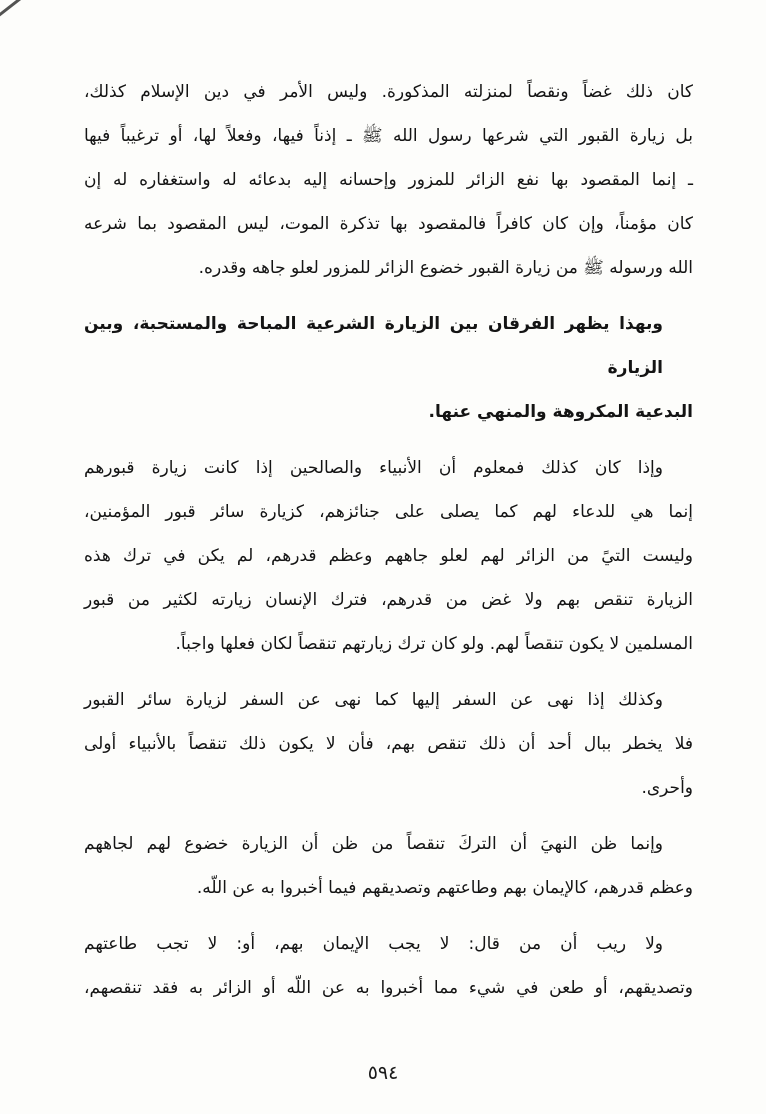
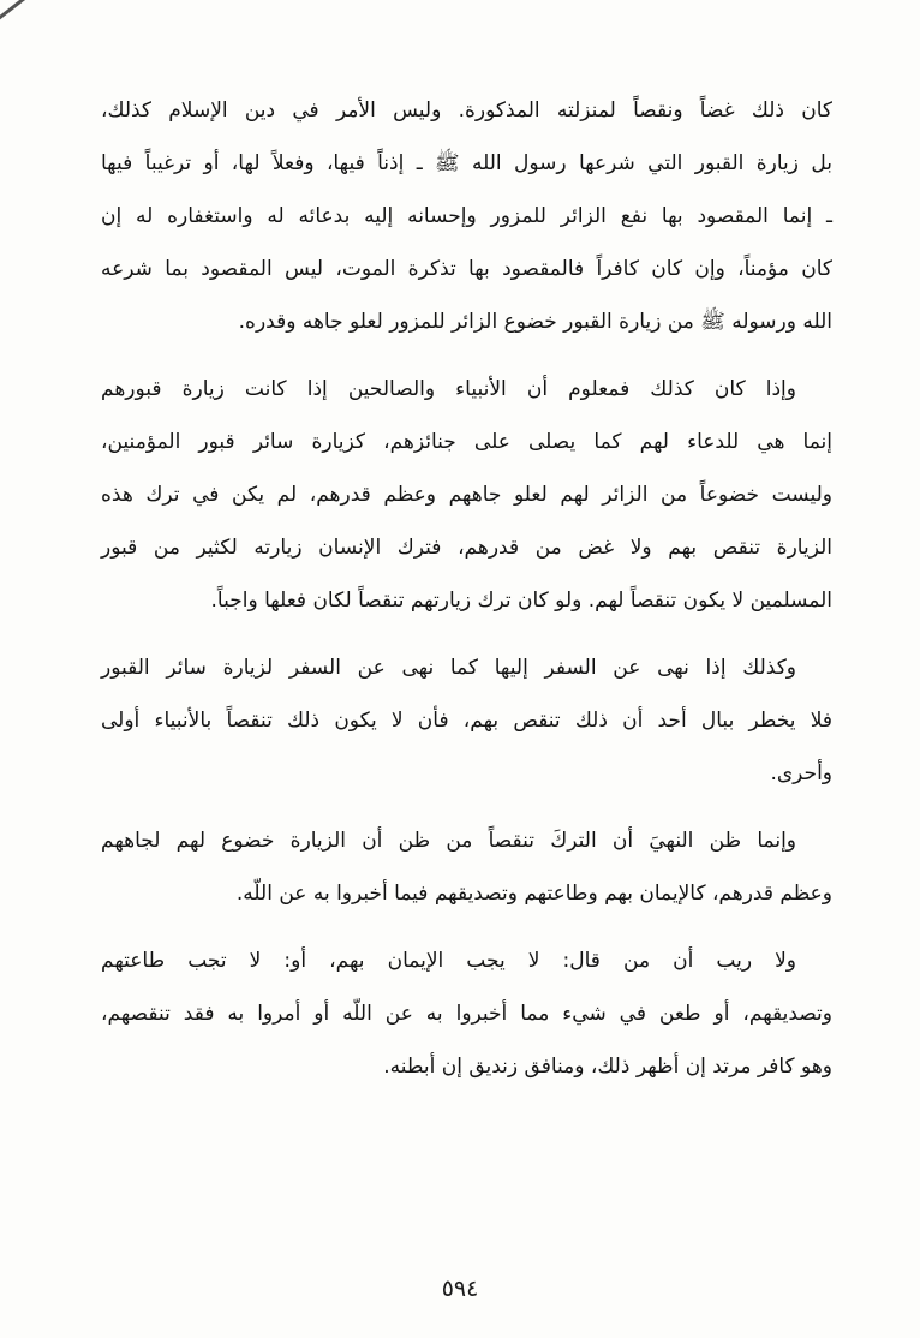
  كان ذلك غضاً ونقصاً لمنزلته المذكورة. وليس الأمر في دين الإسلام كذلك،
  بل زيارة القبور التي شرعها رسول الله ﷺ ـ إذناً فيها، وفعلاً لها، أو ترغيباً فيها
  ـ إنما المقصود بها نفع الزائر للمزور وإحسانه إليه بدعائه له واستغفاره له إن
  كان مؤمناً، وإن كان كافراً فالمقصود بها تذكرة الموت، ليس المقصود بما شرعه
  الله ورسوله ﷺ من زيارة القبور خضوع الزائر للمزور لعلو جاهه وقدره.
- وبهذا يظهر الفرقان بين الزيارة الشرعية المباحة والمستحبة، وبين الزيارة
- البدعية المكروهة والمنهي عنها.
  وإذا كان كذلك فمعلوم أن الأنبياء والصالحين إذا كانت زيارة قبورهم
  إنما هي للدعاء لهم كما يصلى على جنائزهم، كزيارة سائر قبور المؤمنين،
- وليست التيً من الزائر لهم لعلو جاههم وعظم قدرهم، لم يكن في ترك هذه
+ وليست خضوعاً من الزائر لهم لعلو جاههم وعظم قدرهم، لم يكن في ترك هذه
  الزيارة تنقص بهم ولا غض من قدرهم، فترك الإنسان زيارته لكثير من قبور
  المسلمين لا يكون تنقصاً لهم. ولو كان ترك زيارتهم تنقصاً لكان فعلها واجباً.
  وكذلك إذا نهى عن السفر إليها كما نهى عن السفر لزيارة سائر القبور
  فلا يخطر ببال أحد أن ذلك تنقص بهم، فأن لا يكون ذلك تنقصاً بالأنبياء أولى
  وأحرى.
  وإنما ظن النهيَ أن التركَ تنقصاً من ظن أن الزيارة خضوع لهم لجاههم
  وعظم قدرهم، كالإيمان بهم وطاعتهم وتصديقهم فيما أخبروا به عن اللّه.
  ولا ريب أن من قال: لا يجب الإيمان بهم، أو: لا تجب طاعتهم
- وتصديقهم، أو طعن في شيء مما أخبروا به عن اللّه أو الزائر به فقد تنقصهم،
+ وتصديقهم، أو طعن في شيء مما أخبروا به عن اللّه أو أمروا به فقد تنقصهم،
+ وهو كافر مرتد إن أظهر ذلك، ومنافق زنديق إن أبطنه.
  ٥٩٤
